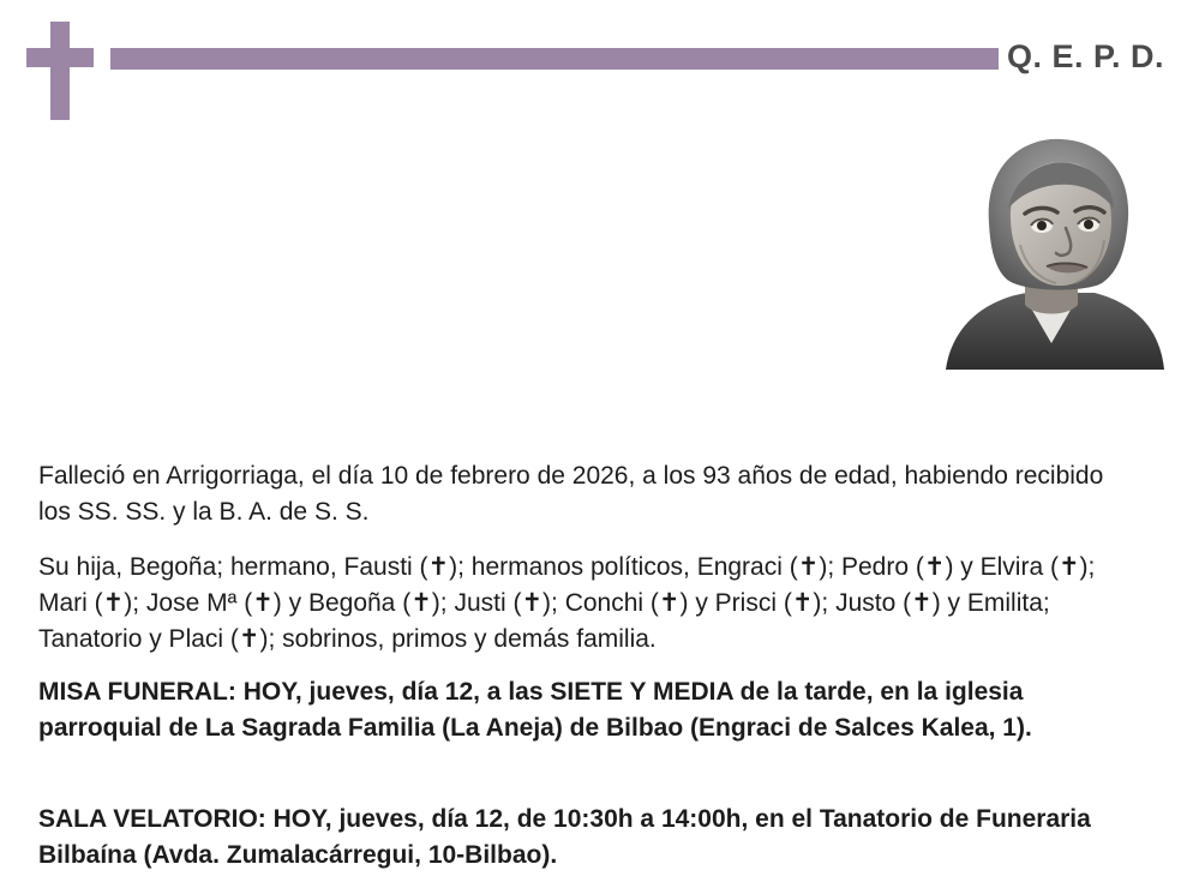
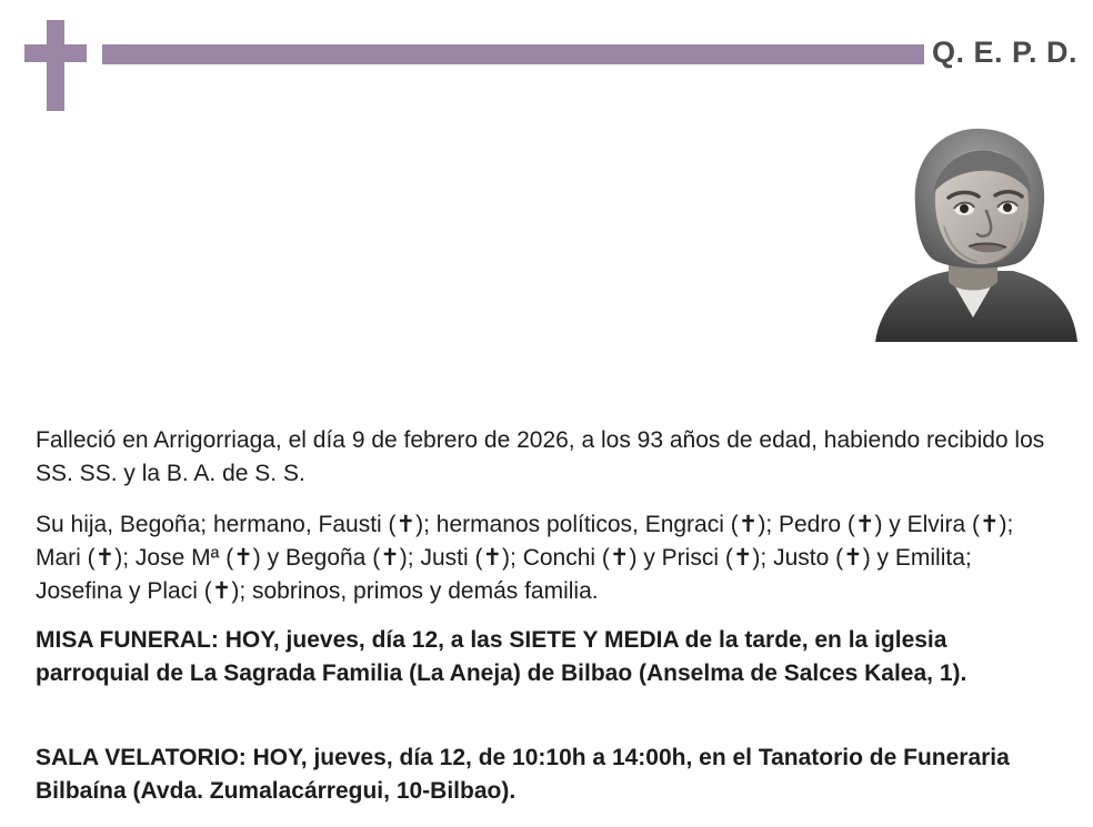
  Q. E. P. D.
- Falleció en Arrigorriaga, el día 10 de febrero de 2026, a los 93 años de edad, habiendo recibido los SS. SS. y la B. A. de S. S.
+ Falleció en Arrigorriaga, el día 9 de febrero de 2026, a los 93 años de edad, habiendo recibido los SS. SS. y la B. A. de S. S.
- Su hija, Begoña; hermano, Fausti (✝); hermanos políticos, Engraci (✝); Pedro (✝) y Elvira (✝); Mari (✝); Jose Mª (✝) y Begoña (✝); Justi (✝); Conchi (✝) y Prisci (✝); Justo (✝) y Emilita; Tanatorio y Placi (✝); sobrinos, primos y demás familia.
+ Su hija, Begoña; hermano, Fausti (✝); hermanos políticos, Engraci (✝); Pedro (✝) y Elvira (✝); Mari (✝); Jose Mª (✝) y Begoña (✝); Justi (✝); Conchi (✝) y Prisci (✝); Justo (✝) y Emilita; Josefina y Placi (✝); sobrinos, primos y demás familia.
- MISA FUNERAL: HOY, jueves, día 12, a las SIETE Y MEDIA de la tarde, en la iglesia parroquial de La Sagrada Familia (La Aneja) de Bilbao (Engraci de Salces Kalea, 1).
+ MISA FUNERAL: HOY, jueves, día 12, a las SIETE Y MEDIA de la tarde, en la iglesia parroquial de La Sagrada Familia (La Aneja) de Bilbao (Anselma de Salces Kalea, 1).
- SALA VELATORIO: HOY, jueves, día 12, de 10:30h a 14:00h, en el Tanatorio de Funeraria Bilbaína (Avda. Zumalacárregui, 10-Bilbao).
+ SALA VELATORIO: HOY, jueves, día 12, de 10:10h a 14:00h, en el Tanatorio de Funeraria Bilbaína (Avda. Zumalacárregui, 10-Bilbao).
